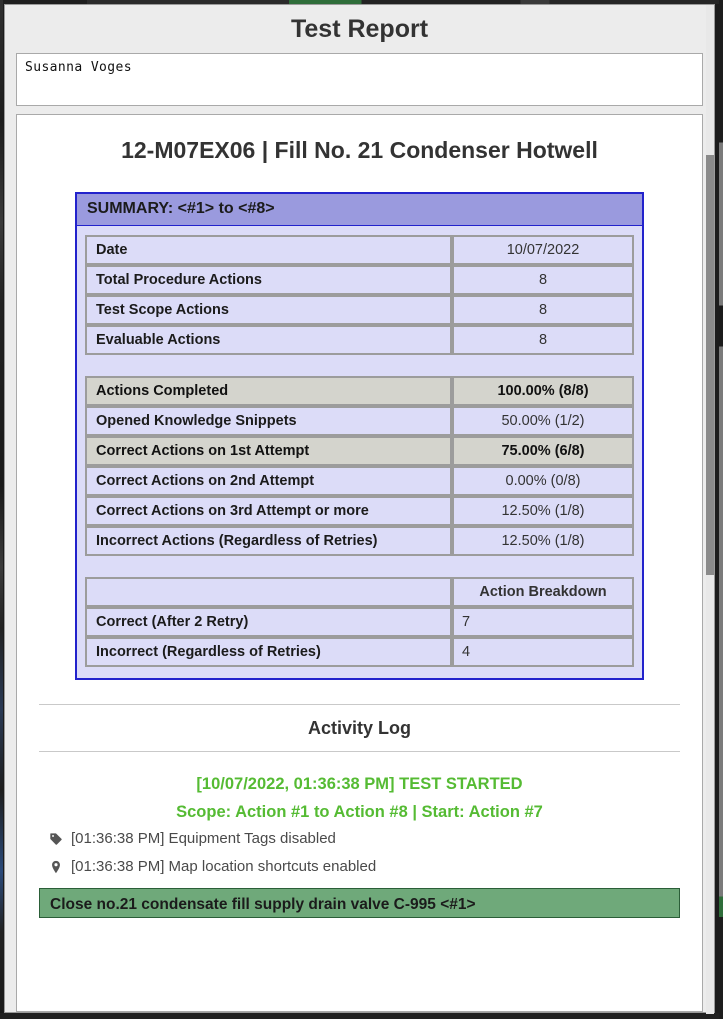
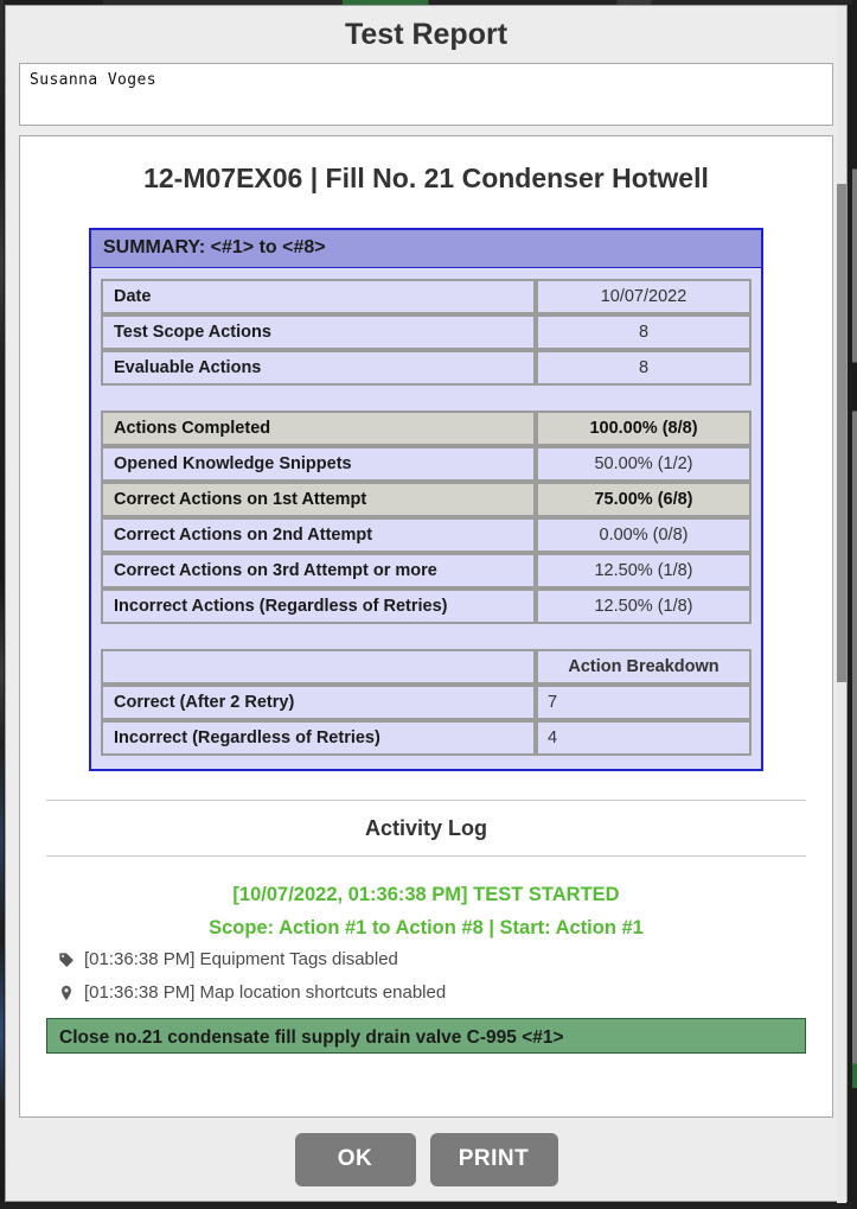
  Test Report
  Susanna Voges
  12-M07EX06 | Fill No. 21 Condenser Hotwell
  SUMMARY: <#1> to <#8>
  Date	10/07/2022
- Total Procedure Actions	8
  Test Scope Actions	8
  Evaluable Actions	8
  Actions Completed	100.00% (8/8)
  Opened Knowledge Snippets	50.00% (1/2)
  Correct Actions on 1st Attempt	75.00% (6/8)
  Correct Actions on 2nd Attempt	0.00% (0/8)
  Correct Actions on 3rd Attempt or more	12.50% (1/8)
  Incorrect Actions (Regardless of Retries)	12.50% (1/8)
  	Action Breakdown
  Correct (After 2 Retry)	7
  Incorrect (Regardless of Retries)	4
  Activity Log
  [10/07/2022, 01:36:38 PM] TEST STARTED
- Scope: Action #1 to Action #8 | Start: Action #7
+ Scope: Action #1 to Action #8 | Start: Action #1
  [01:36:38 PM] Equipment Tags disabled
  [01:36:38 PM] Map location shortcuts enabled
  Close no.21 condensate fill supply drain valve C-995 <#1>
+ OK
+ PRINT
